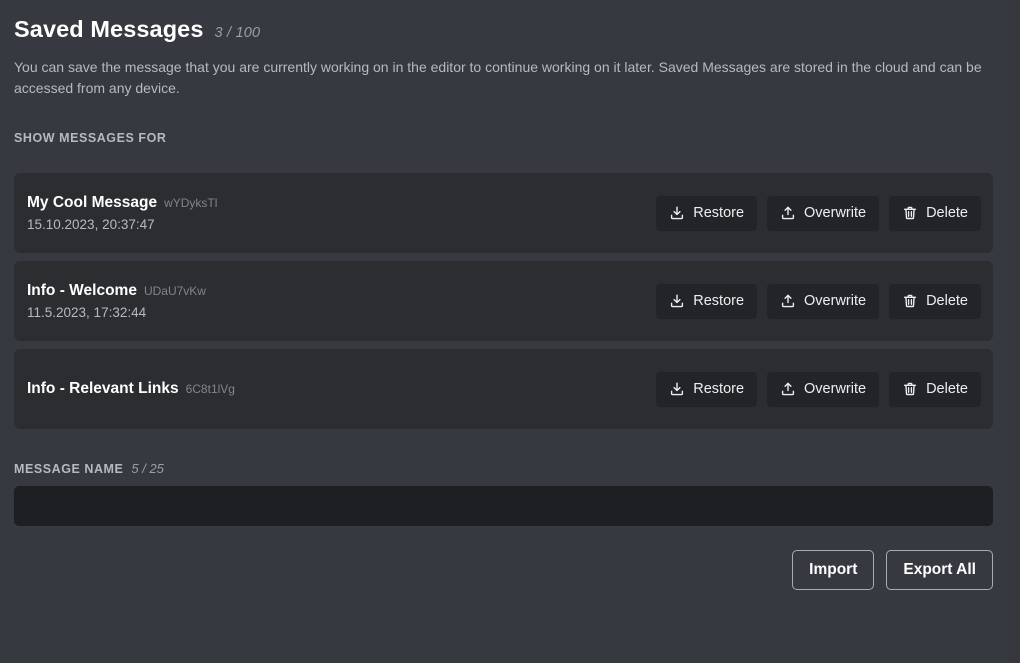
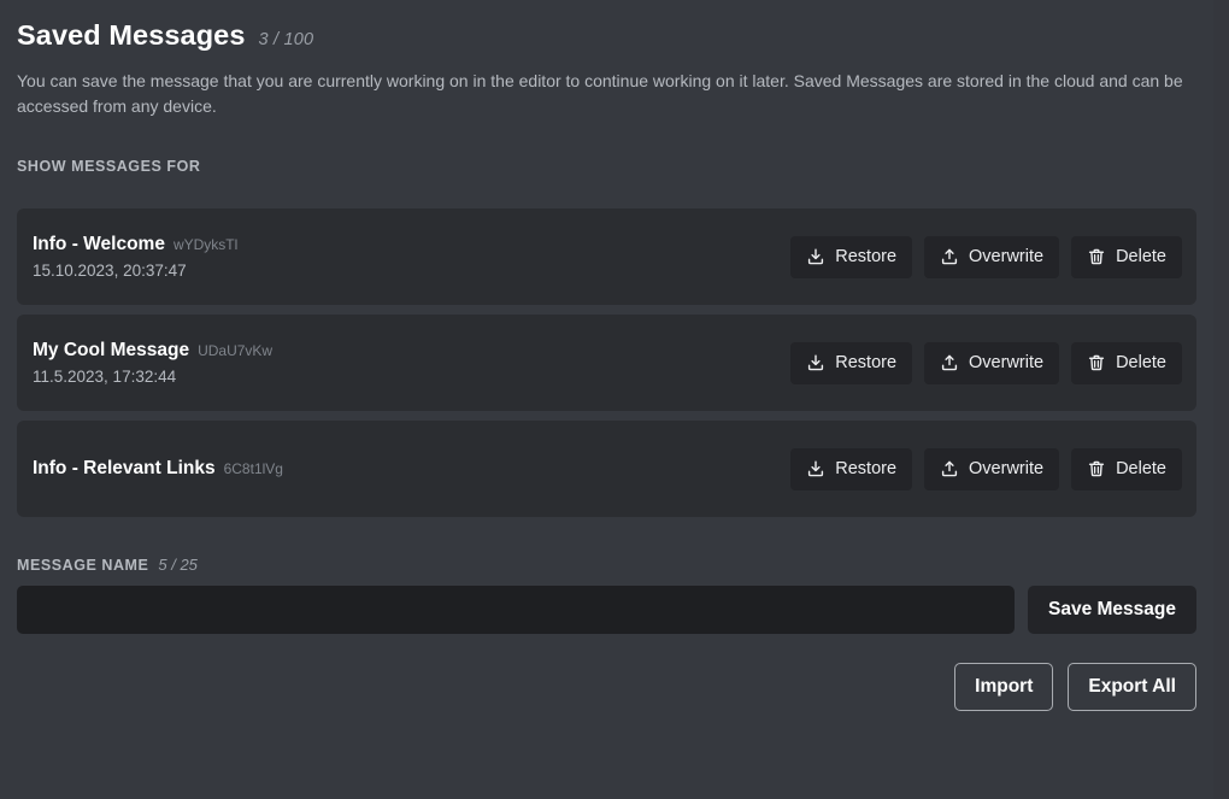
  Saved Messages
  3 / 100
  You can save the message that you are currently working on in the editor to continue working on it later. Saved Messages are stored in the cloud and can be accessed from any device.
  SHOW MESSAGES FOR
- My Cool Message
+ Info - Welcome
  wYDyksTl
  15.10.2023, 20:37:47
  Restore
  Overwrite
  Delete
- Info - Welcome
+ My Cool Message
  UDaU7vKw
  11.5.2023, 17:32:44
  Restore
  Overwrite
  Delete
  Info - Relevant Links
  6C8t1lVg
  Restore
  Overwrite
  Delete
  MESSAGE NAME
  5 / 25
+ Save Message
  Import
  Export All
